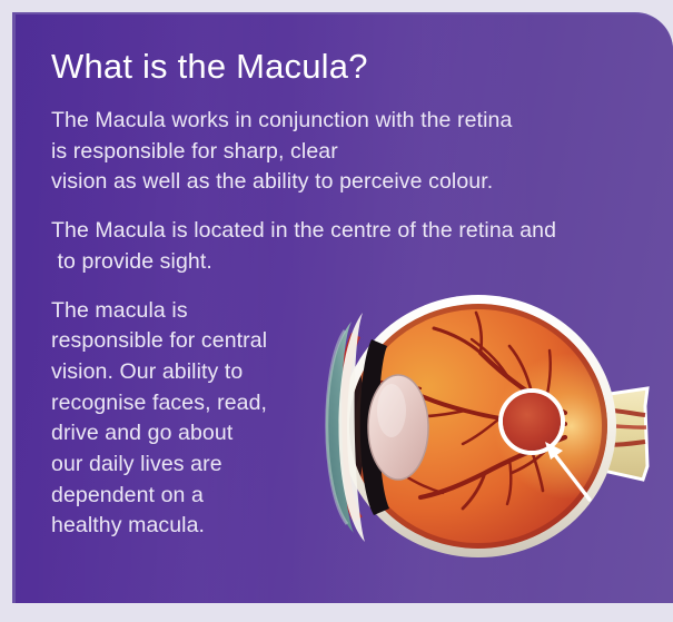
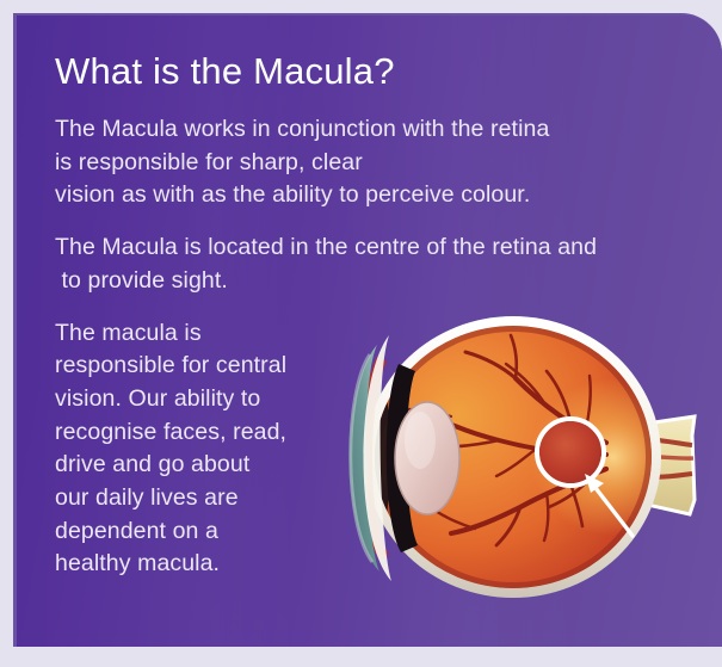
  What is the Macula?
  The Macula works in conjunction with the retina
  is responsible for sharp, clear
- vision as well as the ability to perceive colour.
+ vision as with as the ability to perceive colour.
  The Macula is located in the centre of the retina and
  to provide sight.
  The macula is
  responsible for central
  vision. Our ability to
  recognise faces, read,
  drive and go about
  our daily lives are
  dependent on a
  healthy macula.
